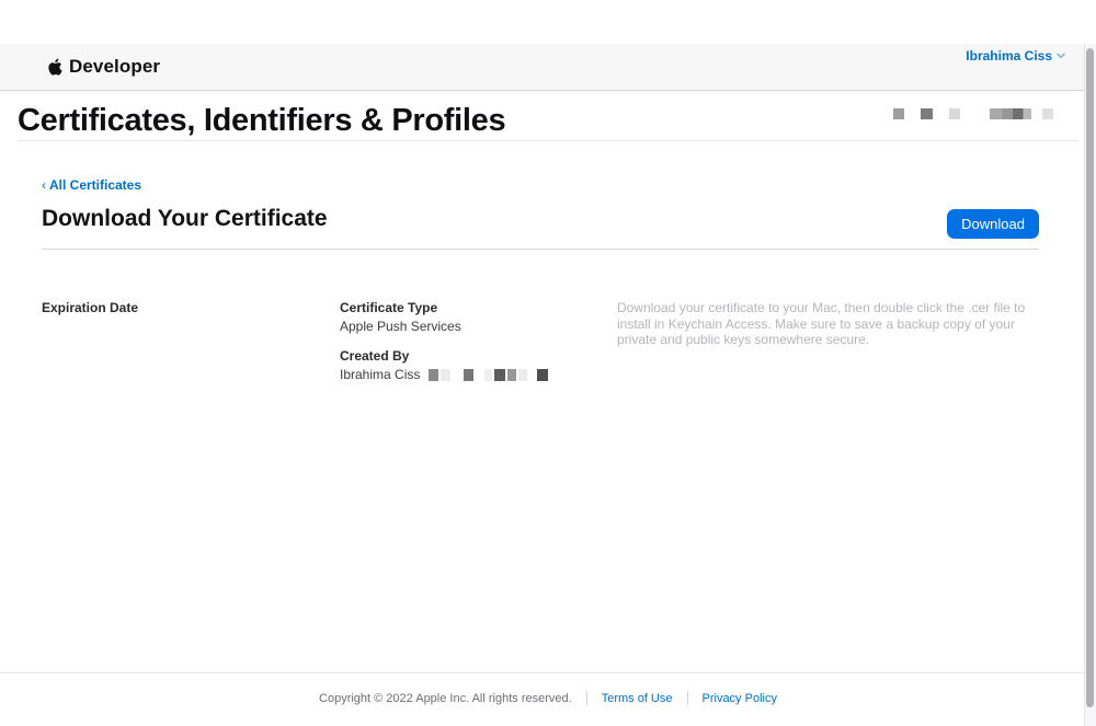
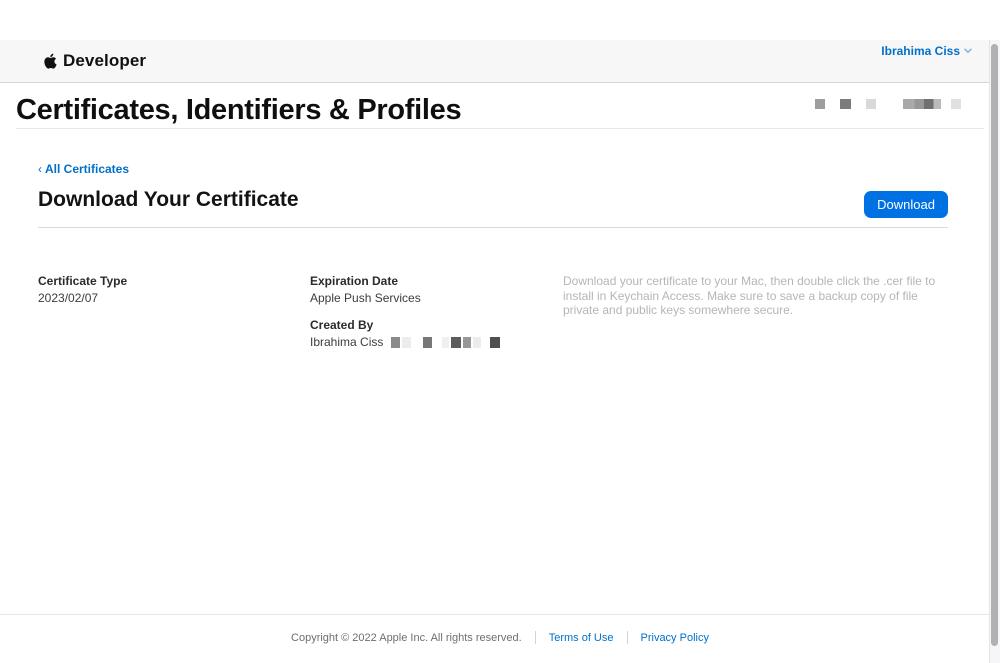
  Developer
  Ibrahima Ciss
  Certificates, Identifiers & Profiles
  ‹ All Certificates
  Download Your Certificate
  Download
- Expiration Date
+ Certificate Type
+ 2023/02/07
- Certificate Type
+ Expiration Date
  Apple Push Services
  Created By
  Ibrahima Ciss
- Download your certificate to your Mac, then double click the .cer file to install in Keychain Access. Make sure to save a backup copy of your private and public keys somewhere secure.
+ Download your certificate to your Mac, then double click the .cer file to install in Keychain Access. Make sure to save a backup copy of file private and public keys somewhere secure.
  Copyright © 2022 Apple Inc. All rights reserved.
  Terms of Use
  Privacy Policy
